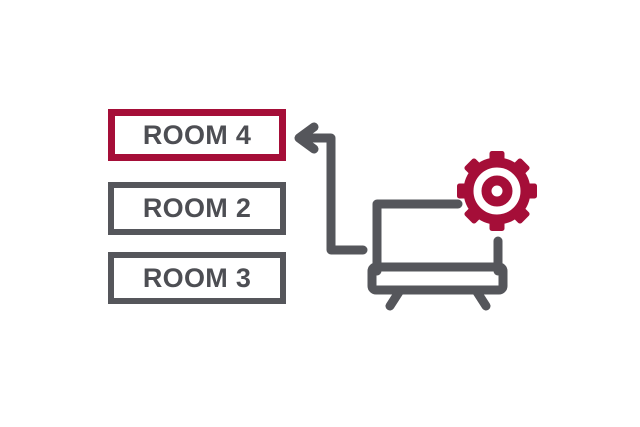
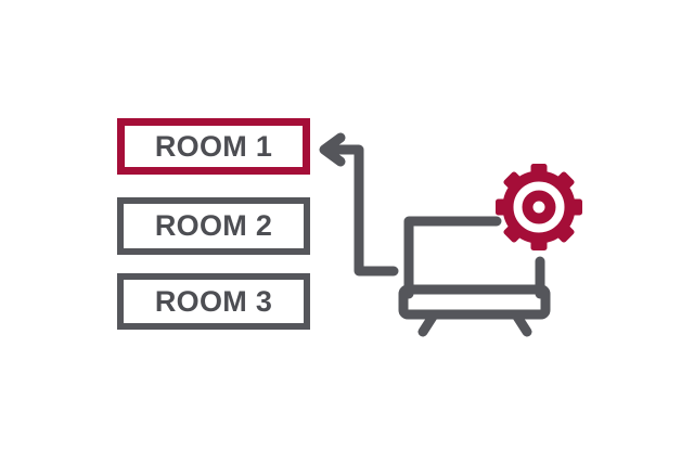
- ROOM 4
+ ROOM 1
  ROOM 2
  ROOM 3
